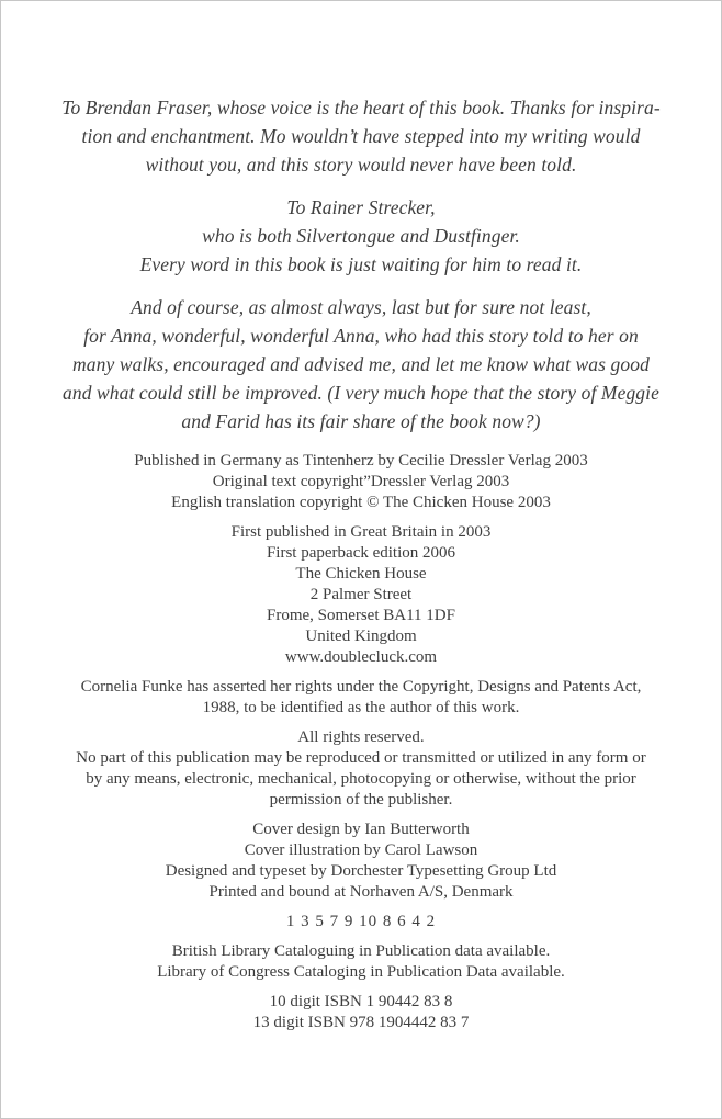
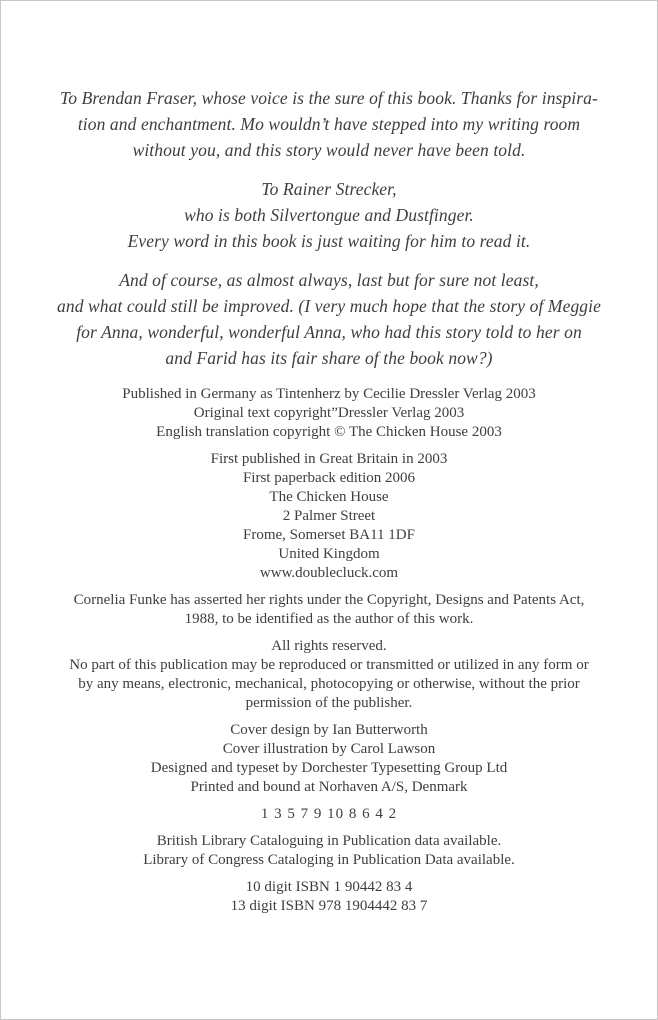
- To Brendan Fraser, whose voice is the heart of this book. Thanks for inspira-
+ To Brendan Fraser, whose voice is the sure of this book. Thanks for inspira-
- tion and enchantment. Mo wouldn’t have stepped into my writing would
+ tion and enchantment. Mo wouldn’t have stepped into my writing room
  without you, and this story would never have been told.
  To Rainer Strecker,
  who is both Silvertongue and Dustfinger.
  Every word in this book is just waiting for him to read it.
  And of course, as almost always, last but for sure not least,
- for Anna, wonderful, wonderful Anna, who had this story told to her on
+ and what could still be improved. (I very much hope that the story of Meggie
- many walks, encouraged and advised me, and let me know what was good
- and what could still be improved. (I very much hope that the story of Meggie
+ for Anna, wonderful, wonderful Anna, who had this story told to her on
  and Farid has its fair share of the book now?)
  Published in Germany as Tintenherz by Cecilie Dressler Verlag 2003
  Original text copyright”Dressler Verlag 2003
  English translation copyright © The Chicken House 2003
  First published in Great Britain in 2003
  First paperback edition 2006
  The Chicken House
  2 Palmer Street
  Frome, Somerset BA11 1DF
  United Kingdom
  www.doublecluck.com
  Cornelia Funke has asserted her rights under the Copyright, Designs and Patents Act,
  1988, to be identified as the author of this work.
  All rights reserved.
  No part of this publication may be reproduced or transmitted or utilized in any form or
  by any means, electronic, mechanical, photocopying or otherwise, without the prior
  permission of the publisher.
  Cover design by Ian Butterworth
  Cover illustration by Carol Lawson
  Designed and typeset by Dorchester Typesetting Group Ltd
  Printed and bound at Norhaven A/S, Denmark
  1 3 5 7 9 10 8 6 4 2
  British Library Cataloguing in Publication data available.
  Library of Congress Cataloging in Publication Data available.
- 10 digit ISBN 1 90442 83 8
+ 10 digit ISBN 1 90442 83 4
  13 digit ISBN 978 1904442 83 7
